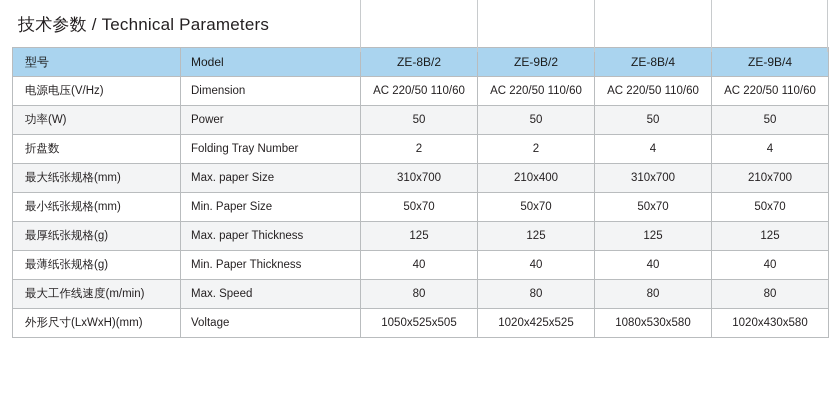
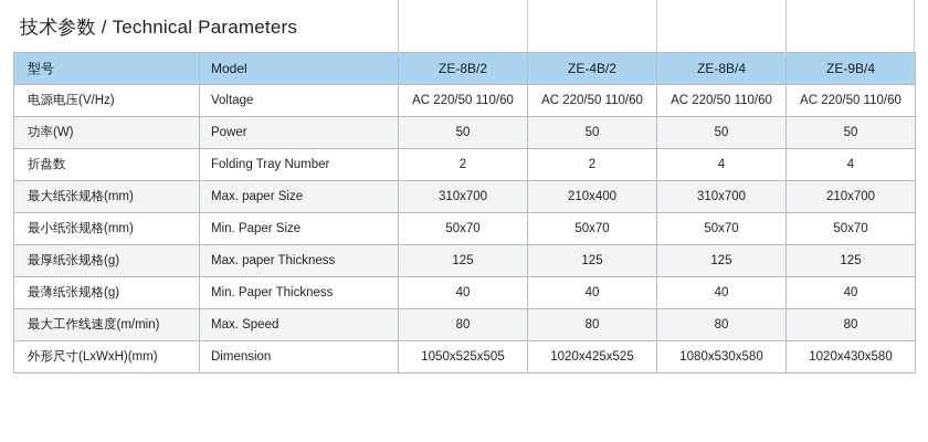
  技术参数 / Technical Parameters
- 型号	Model	ZE-8B/2	ZE-9B/2	ZE-8B/4	ZE-9B/4
+ 型号	Model	ZE-8B/2	ZE-4B/2	ZE-8B/4	ZE-9B/4
- 电源电压(V/Hz)	Dimension	AC 220/50 110/60	AC 220/50 110/60	AC 220/50 110/60	AC 220/50 110/60
+ 电源电压(V/Hz)	Voltage	AC 220/50 110/60	AC 220/50 110/60	AC 220/50 110/60	AC 220/50 110/60
  功率(W)	Power	50	50	50	50
  折盘数	Folding Tray Number	2	2	4	4
  最大纸张规格(mm)	Max. paper Size	310x700	210x400	310x700	210x700
  最小纸张规格(mm)	Min. Paper Size	50x70	50x70	50x70	50x70
  最厚纸张规格(g)	Max. paper Thickness	125	125	125	125
  最薄纸张规格(g)	Min. Paper Thickness	40	40	40	40
  最大工作线速度(m/min)	Max. Speed	80	80	80	80
- 外形尺寸(LxWxH)(mm)	Voltage	1050x525x505	1020x425x525	1080x530x580	1020x430x580
+ 外形尺寸(LxWxH)(mm)	Dimension	1050x525x505	1020x425x525	1080x530x580	1020x430x580
